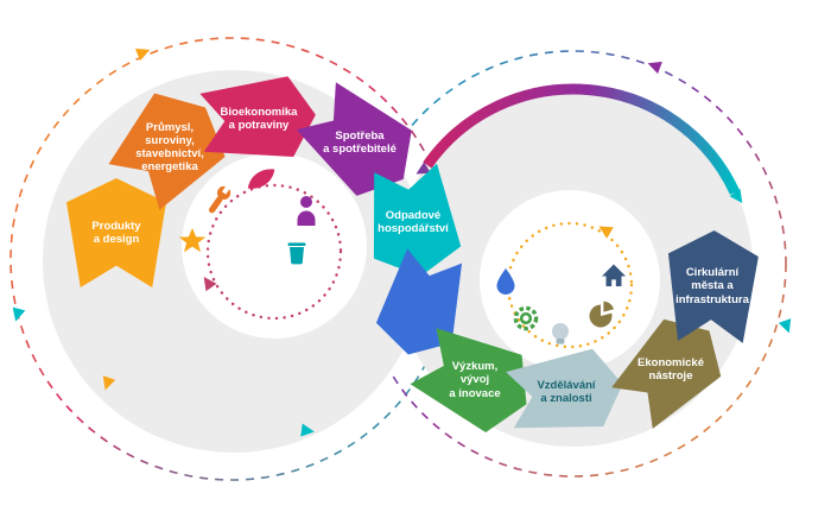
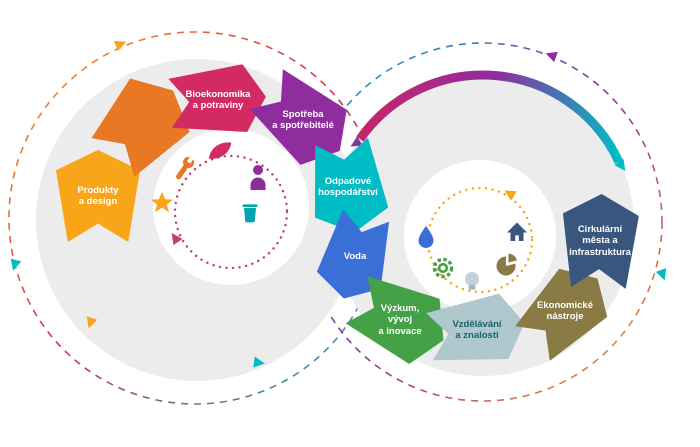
  Produkty
  a design
- Průmysl,
- suroviny,
- stavebnictví,
- energetika
  Bioekonomika
  a potraviny
  Spotřeba
  a spotřebitelé
  Odpadové
  hospodářství
+ Voda
  Výzkum,
  vývoj
  a inovace
  Vzdělávání
  a znalosti
  Ekonomické
  nástroje
  Cirkulární
  města a
  infrastruktura
